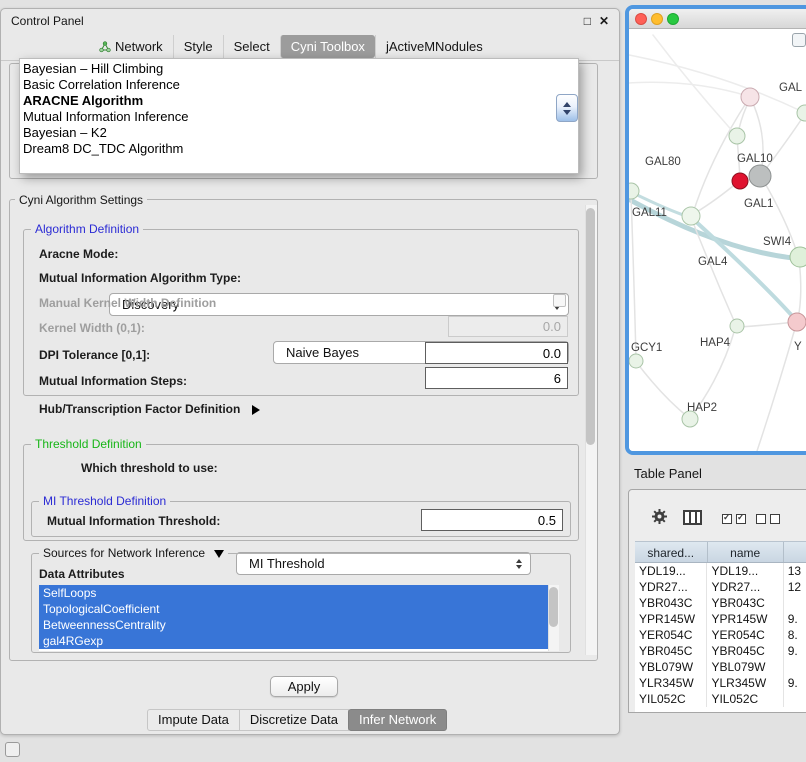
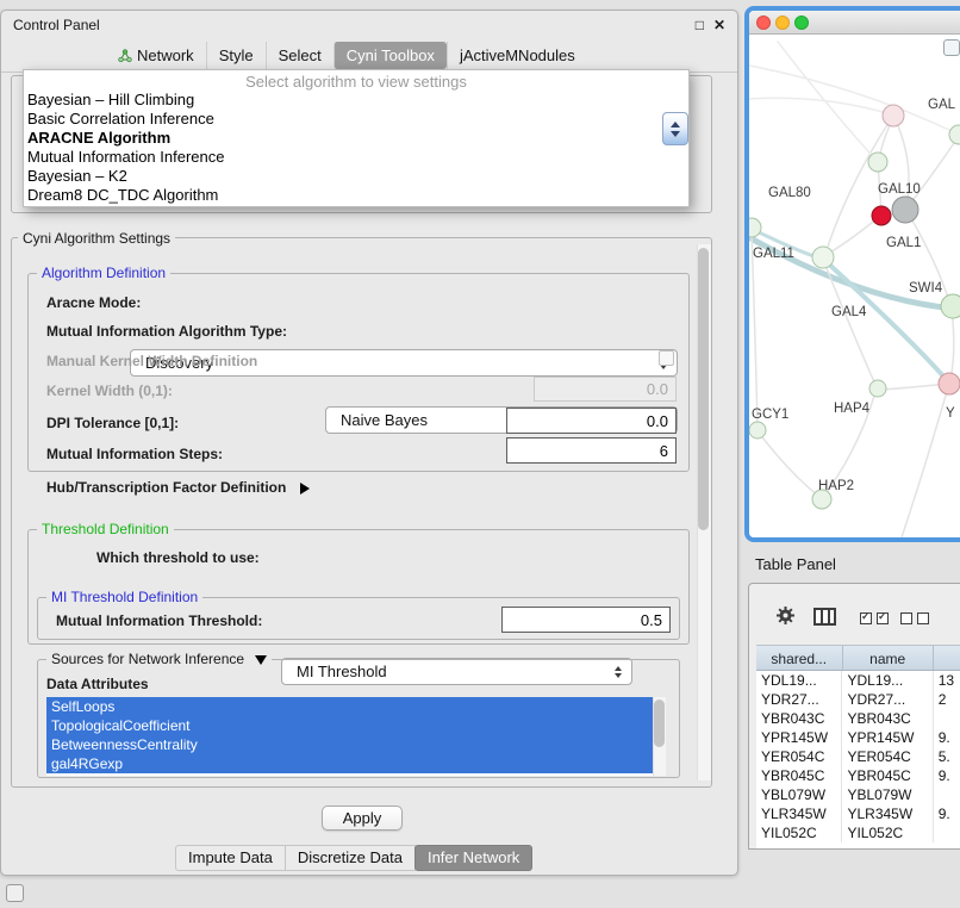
  Control Panel
  □
  ✕
  Network
  Style
  Select
  Cyni Toolbox
  jActiveMNodules
+ Select algorithm to view settings
  Bayesian – Hill Climbing
  Basic Correlation Inference
  ARACNE Algorithm
  Mutual Information Inference
  Bayesian – K2
  Dream8 DC_TDC Algorithm
  Cyni Algorithm Settings
  Algorithm Definition
  Aracne Mode:
  Discovery
  Mutual Information Algorithm Type:
  Naive Bayes
  Manual Kernel Width Definition
  Kernel Width (0,1):
  0.0
  DPI Tolerance [0,1]:
  0.0
  Mutual Information Steps:
  6
  Hub/Transcription Factor Definition
  Threshold Definition
  Which threshold to use:
  MI Threshold
  MI Threshold Definition
  Mutual Information Threshold:
  0.5
  Sources for Network Inference
  Data Attributes
  SelfLoops
  TopologicalCoefficient
  BetweennessCentrality
  gal4RGexp
  Apply
  Impute Data
  Discretize Data
  Infer Network
  GAL
  GAL80
  GAL10
  GAL11
  GAL1
  SWI4
  GAL4
  GCY1
  HAP4
  Y
  HAP2
  Table Panel
  shared...
  name
  YDL19...
  YDL19...
  13
  YDR27...
  YDR27...
- 12
+ 2
  YBR043C
  YBR043C
  YPR145W
  YPR145W
  9.
  YER054C
  YER054C
- 8.
+ 5.
  YBR045C
  YBR045C
  9.
  YBL079W
  YBL079W
  YLR345W
  YLR345W
  9.
  YIL052C
  YIL052C
